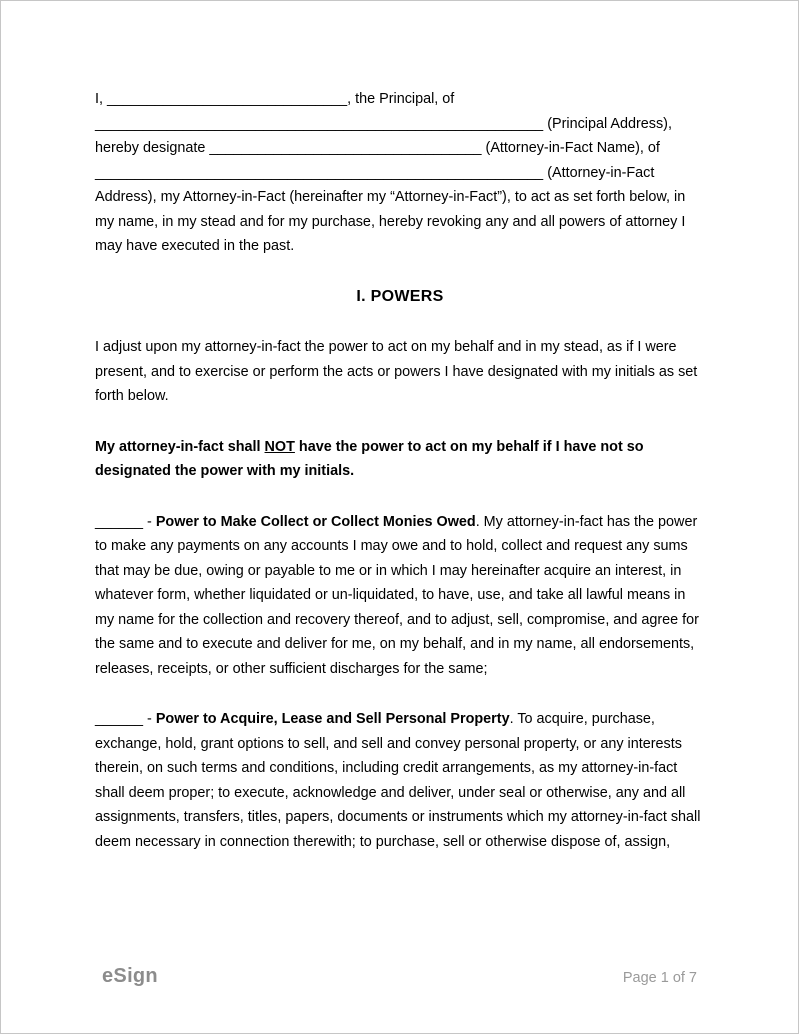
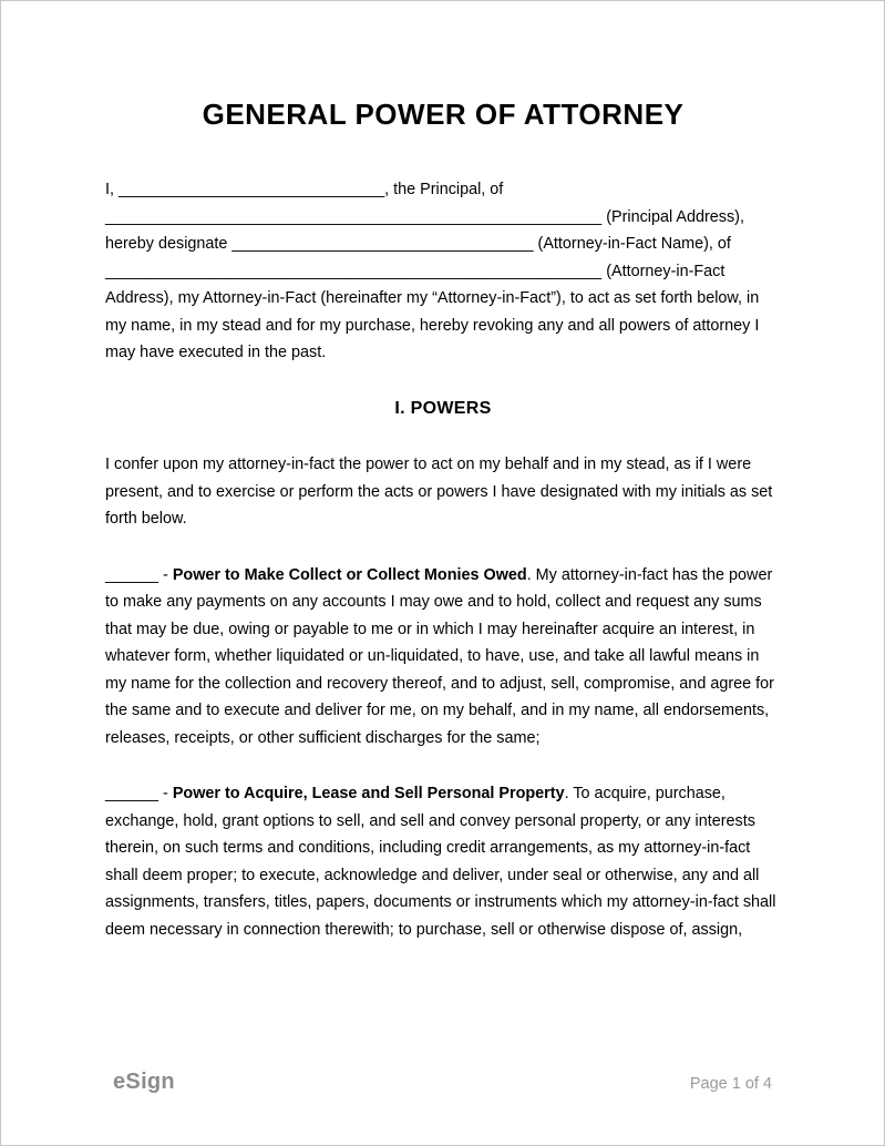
+ GENERAL POWER OF ATTORNEY
  I, ______________________________, the Principal, of ________________________________________________________ (Principal Address), hereby designate __________________________________ (Attorney-in-Fact Name), of ________________________________________________________ (Attorney-in-Fact Address), my Attorney-in-Fact (hereinafter my “Attorney-in-Fact”), to act as set forth below, in my name, in my stead and for my purchase, hereby revoking any and all powers of attorney I may have executed in the past.
  I. POWERS
- I adjust upon my attorney-in-fact the power to act on my behalf and in my stead, as if I were present, and to exercise or perform the acts or powers I have designated with my initials as set forth below.
+ I confer upon my attorney-in-fact the power to act on my behalf and in my stead, as if I were present, and to exercise or perform the acts or powers I have designated with my initials as set forth below.
- My attorney-in-fact shall NOT have the power to act on my behalf if I have not so designated the power with my initials.
  ______ - Power to Make Collect or Collect Monies Owed. My attorney-in-fact has the power to make any payments on any accounts I may owe and to hold, collect and request any sums that may be due, owing or payable to me or in which I may hereinafter acquire an interest, in whatever form, whether liquidated or un-liquidated, to have, use, and take all lawful means in my name for the collection and recovery thereof, and to adjust, sell, compromise, and agree for the same and to execute and deliver for me, on my behalf, and in my name, all endorsements, releases, receipts, or other sufficient discharges for the same;
  ______ - Power to Acquire, Lease and Sell Personal Property. To acquire, purchase, exchange, hold, grant options to sell, and sell and convey personal property, or any interests therein, on such terms and conditions, including credit arrangements, as my attorney-in-fact shall deem proper; to execute, acknowledge and deliver, under seal or otherwise, any and all assignments, transfers, titles, papers, documents or instruments which my attorney-in-fact shall deem necessary in connection therewith; to purchase, sell or otherwise dispose of, assign,
  eSign
- Page 1 of 7
+ Page 1 of 4
